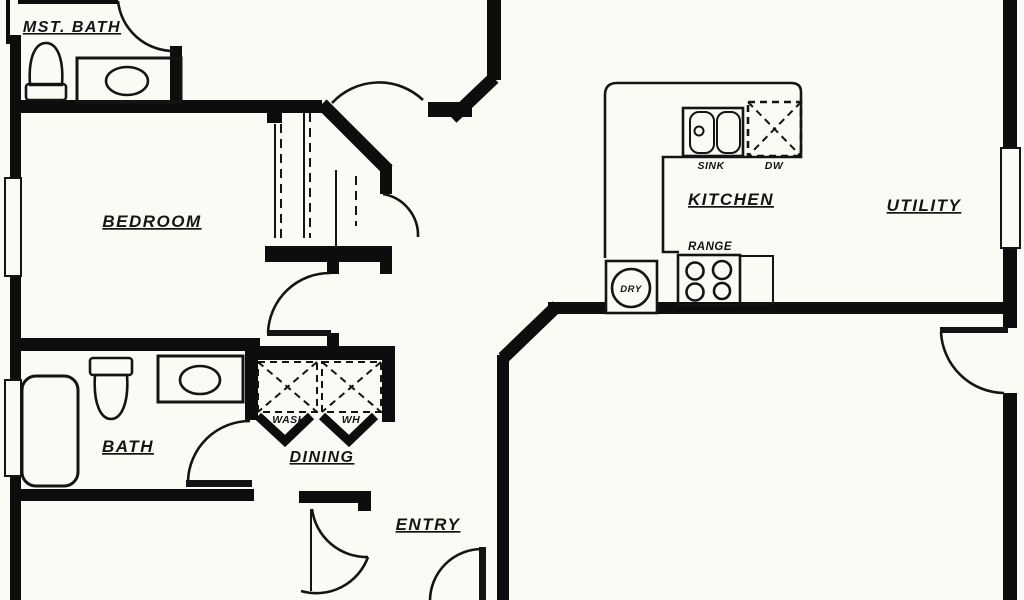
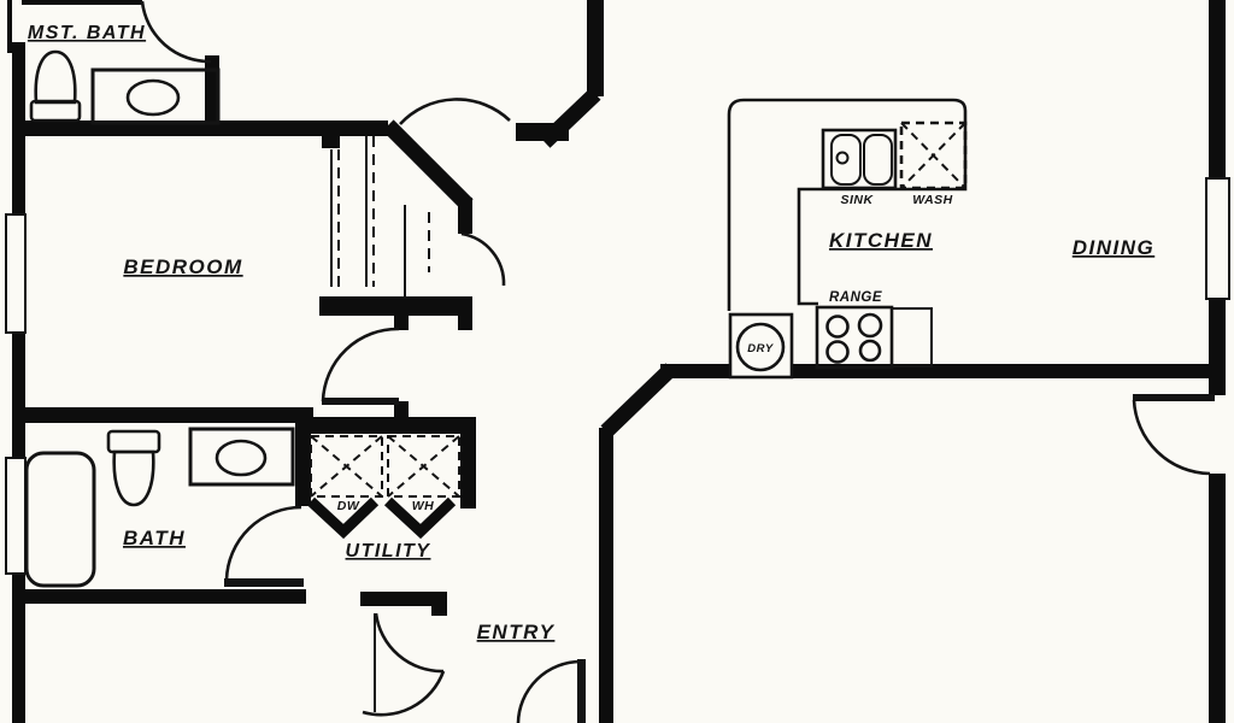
  MST. BATH
  BEDROOM
  KITCHEN
- UTILITY
+ DINING
  BATH
- DINING
+ UTILITY
  ENTRY
  SINK
- DW
+ WASH
  RANGE
  DRY
- WASH
+ DW
  WH
